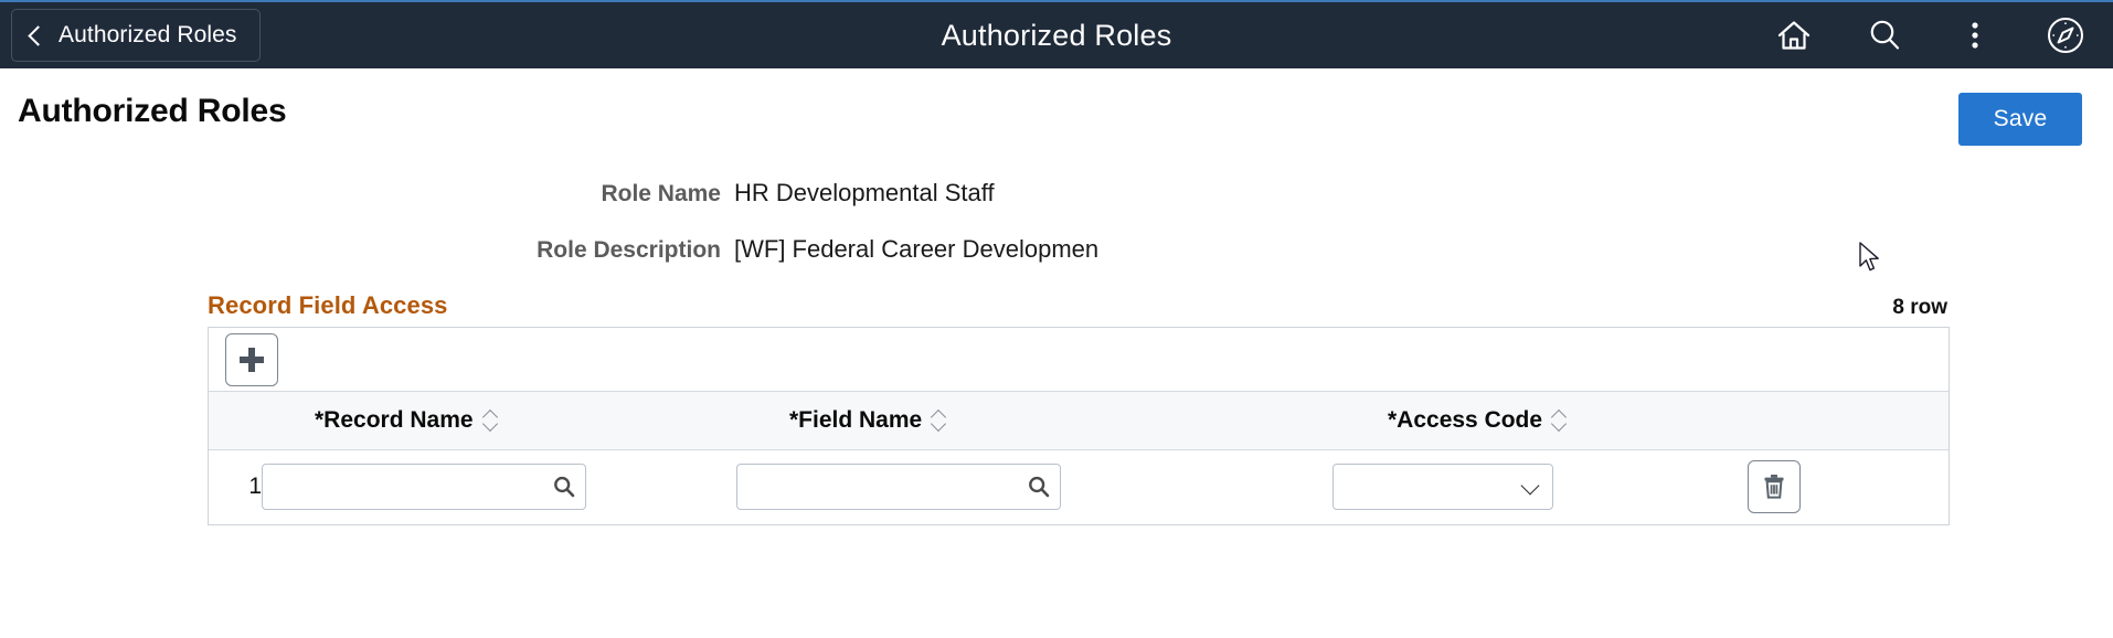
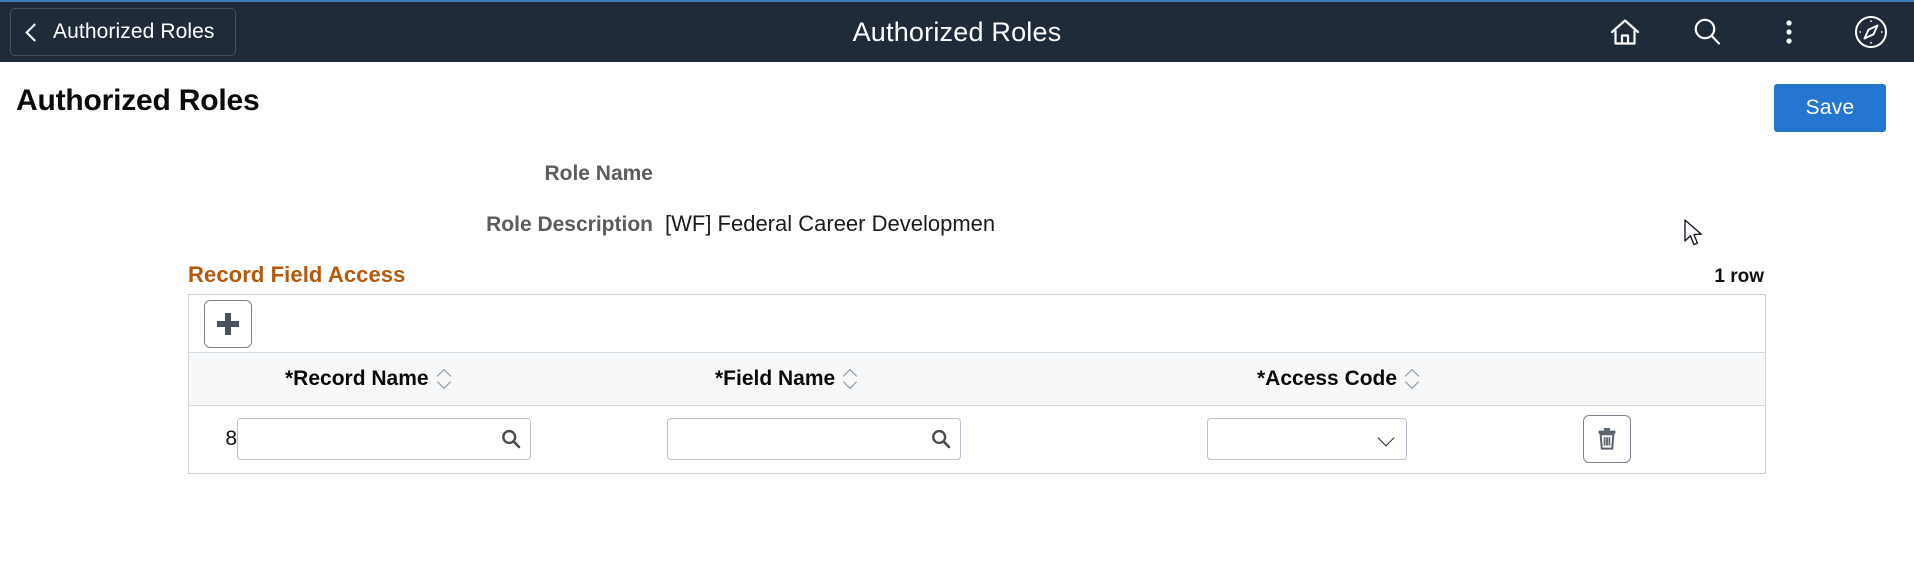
  Authorized Roles
  Authorized Roles
  Authorized Roles
  Save
  Role Name
- HR Developmental Staff
  Role Description
  [WF] Federal Career Developmen
  Record Field Access
- 8 row
+ 1 row
  	*Record Name	*Field Name	*Access Code
- 1
+ 8
